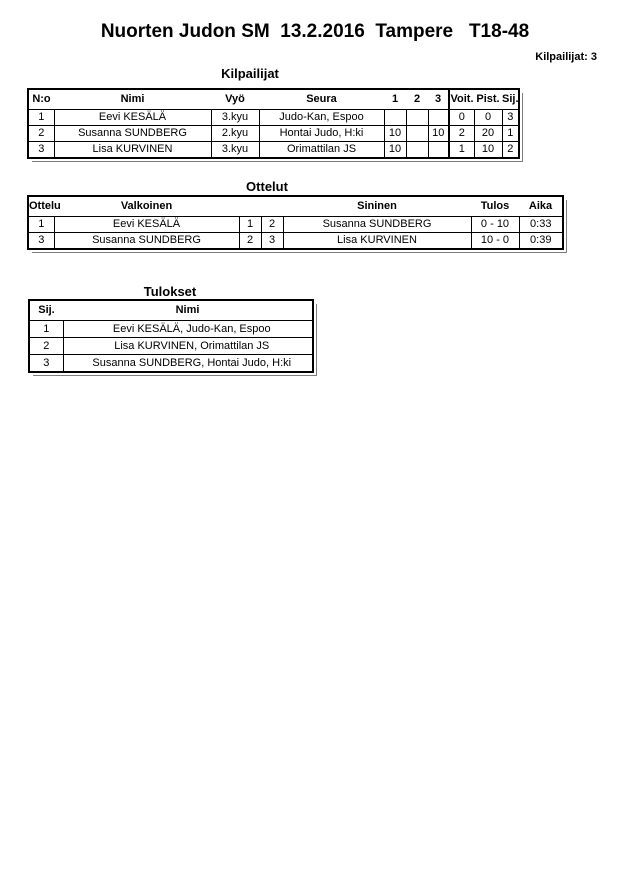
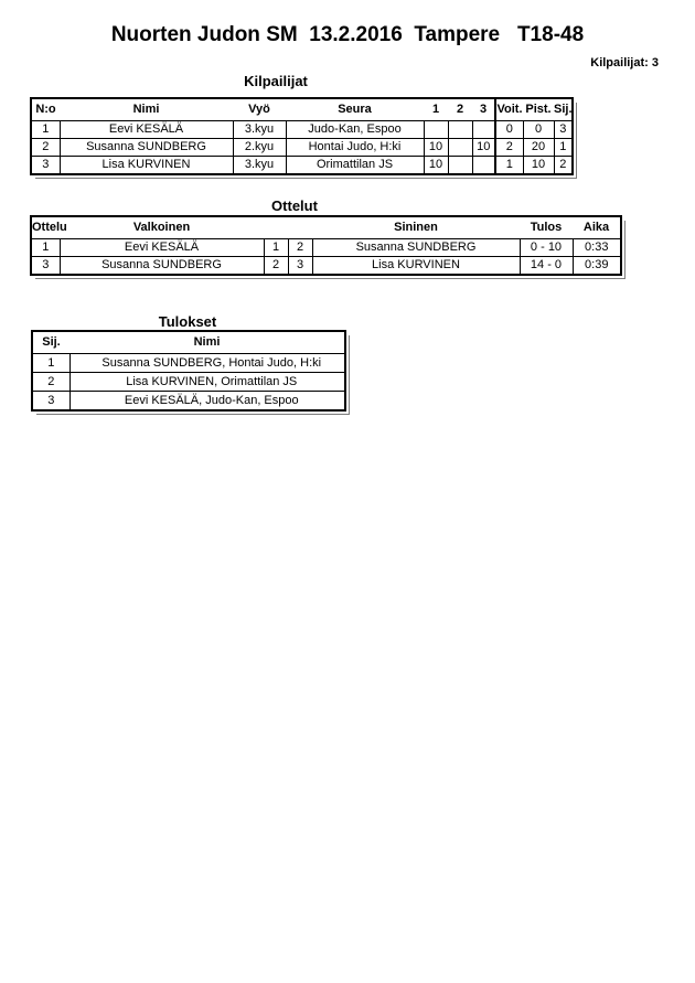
  Nuorten Judon SM 13.2.2016 Tampere T18-48
  Kilpailijat: 3
  Kilpailijat
  N:o	Nimi	Vyö	Seura	1	2	3	Voit.	Pist.	Sij.
  1	Eevi KESÄLÄ	3.kyu	Judo-Kan, Espoo				0	0	3
  2	Susanna SUNDBERG	2.kyu	Hontai Judo, H:ki	10		10	2	20	1
  3	Lisa KURVINEN	3.kyu	Orimattilan JS	10			1	10	2
  Ottelut
  Ottelu	Valkoinen			Sininen	Tulos	Aika
  1	Eevi KESÄLÄ	1	2	Susanna SUNDBERG	0 - 10	0:33
- 3	Susanna SUNDBERG	2	3	Lisa KURVINEN	10 - 0	0:39
+ 3	Susanna SUNDBERG	2	3	Lisa KURVINEN	14 - 0	0:39
  Tulokset
  Sij.	Nimi
- 1	Eevi KESÄLÄ, Judo-Kan, Espoo
+ 1	Susanna SUNDBERG, Hontai Judo, H:ki
  2	Lisa KURVINEN, Orimattilan JS
- 3	Susanna SUNDBERG, Hontai Judo, H:ki
+ 3	Eevi KESÄLÄ, Judo-Kan, Espoo
